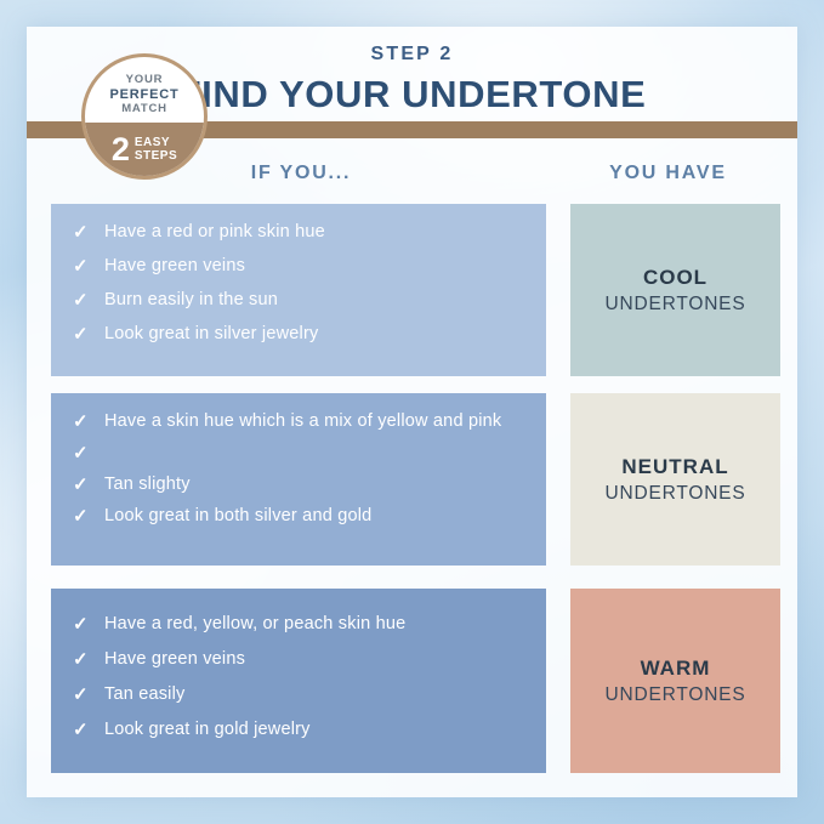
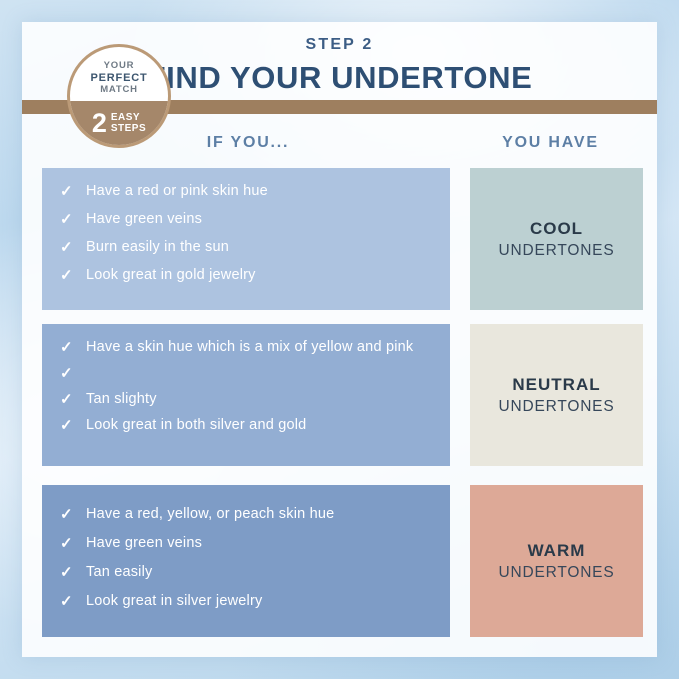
  STEP 2
  IND YOUR UNDERTONE
  YOUR
  PERFECT
  MATCH
  2
  EASY
  STEPS
  IF YOU...
  YOU HAVE
  ✓
  Have a red or pink skin hue
  ✓
  Have green veins
  ✓
  Burn easily in the sun
  ✓
- Look great in silver jewelry
+ Look great in gold jewelry
  COOL
  UNDERTONES
  ✓
  Have a skin hue which is a mix of yellow and pink
  ✓
  ✓
  Tan slighty
  ✓
  Look great in both silver and gold
  NEUTRAL
  UNDERTONES
  ✓
  Have a red, yellow, or peach skin hue
  ✓
  Have green veins
  ✓
  Tan easily
  ✓
- Look great in gold jewelry
+ Look great in silver jewelry
  WARM
  UNDERTONES
